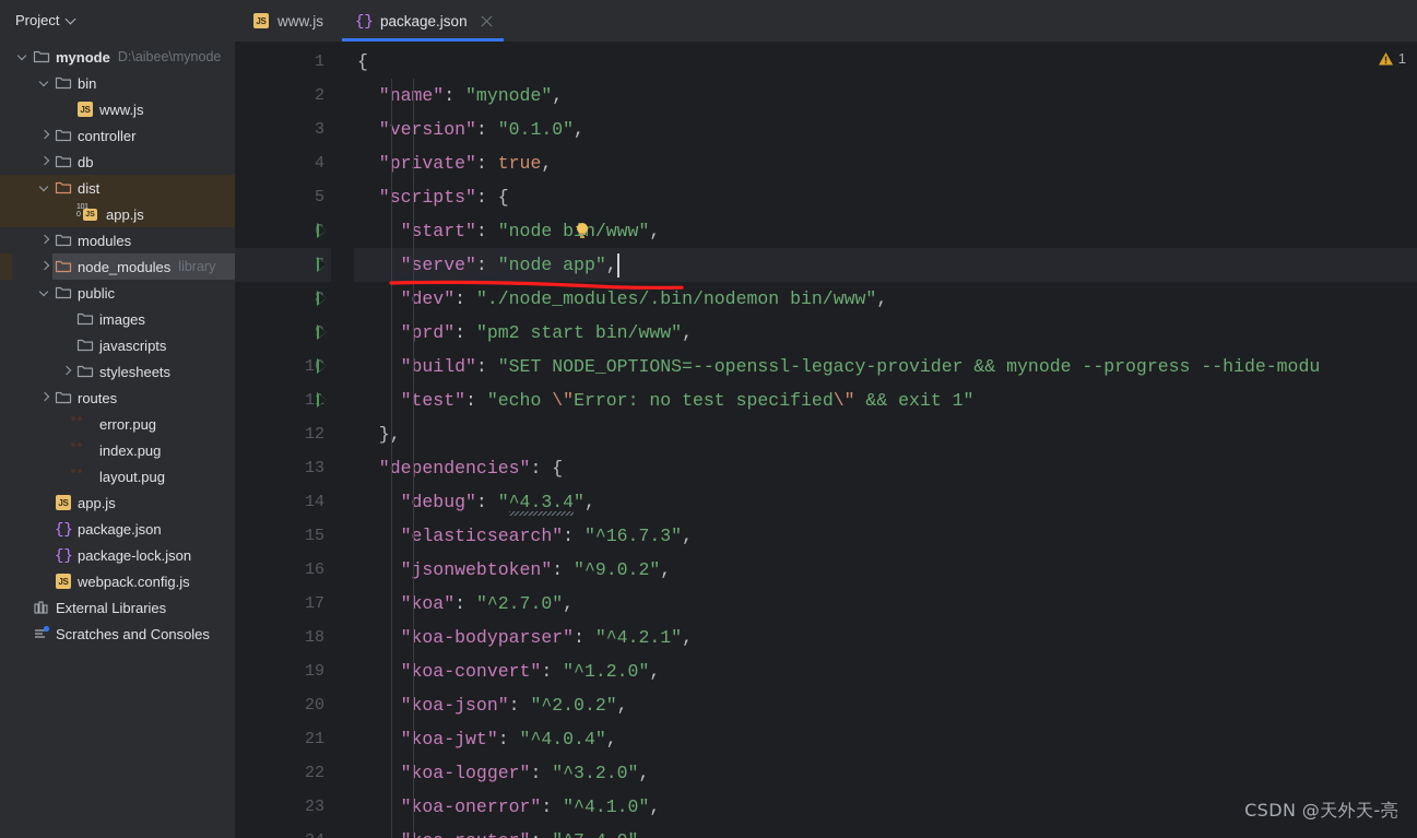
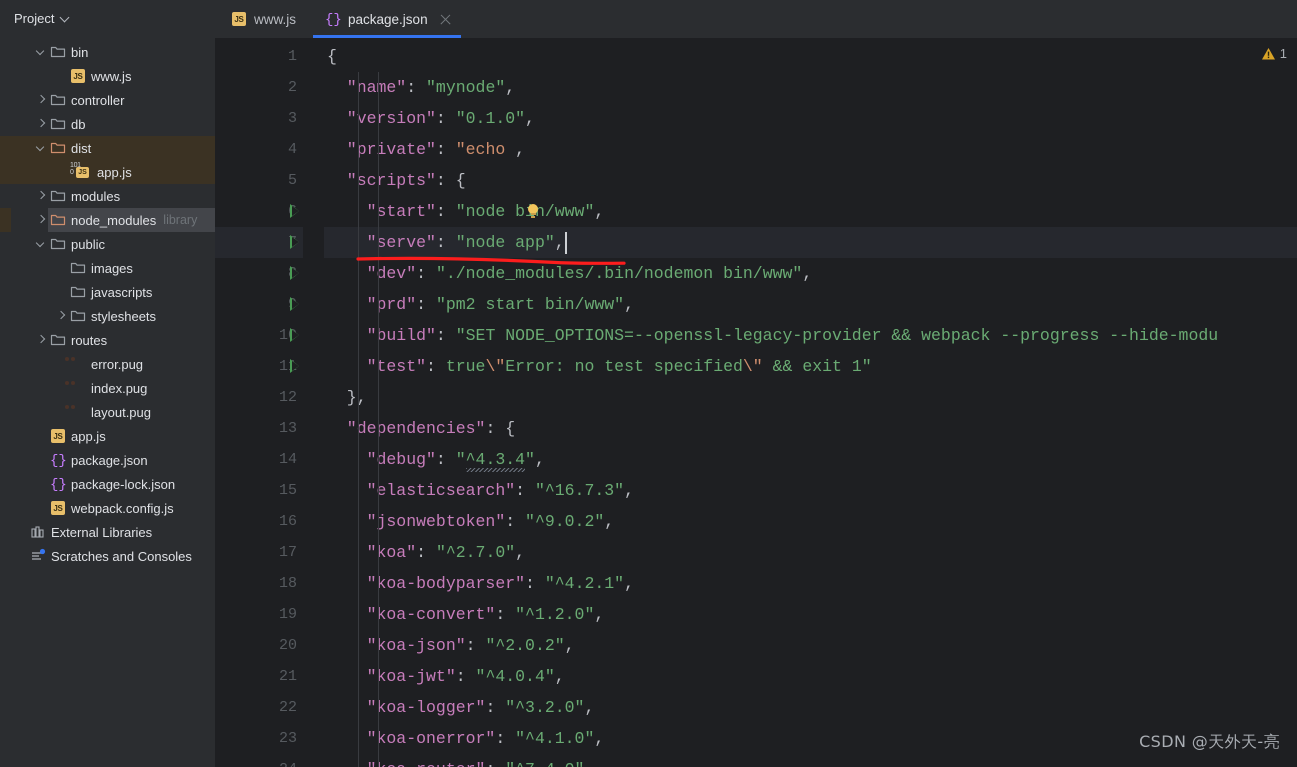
  Project
- mynode
- D:\aibee\mynode
  bin
  JS
  www.js
  controller
  db
  dist
  app.js
  modules
  node_modules
  library
  public
  images
  javascripts
  stylesheets
  routes
  error.pug
  index.pug
  layout.pug
  JS
  app.js
  {}
  package.json
  {}
  package-lock.json
  JS
  webpack.config.js
  External Libraries
  Scratches and Consoles
  JS
  www.js
  {}
  package.json
  1
  2
  3
  4
  5
  6
  7
  8
  9
  10
  11
  12
  13
  14
  15
  16
  17
  18
  19
  20
  21
  22
  23
  {
  "name": "mynode",
  "version": "0.1.0",
- "private": true,
+ "private": "echo ,
  "scripts": {
  "start": "node bn/www",
  "serve": "node app",
  "dev": "./node_modules/.bin/nodemon bin/www",
  "prd": "pm2 start bin/www",
- "build": "SET NODE_OPTIONS=--openssl-legacy-provider && mynode --progress --hide-modu
+ "build": "SET NODE_OPTIONS=--openssl-legacy-provider && webpack --progress --hide-modu
- "test": "echo \"Error: no test specified\" && exit 1"
+ "test": true\"Error: no test specified\" && exit 1"
  },
  "dependencies": {
  "debug": "^4.3.4",
  "elasticsearch": "^16.7.3",
  "jsonwebtoken": "^9.0.2",
  "koa": "^2.7.0",
  "koa-bodyparser": "^4.2.1",
  "koa-convert": "^1.2.0",
  "koa-json": "^2.0.2",
  "koa-jwt": "^4.0.4",
  "koa-logger": "^3.2.0",
  "koa-onerror": "^4.1.0",
  1
  CSDN @天外天-亮
